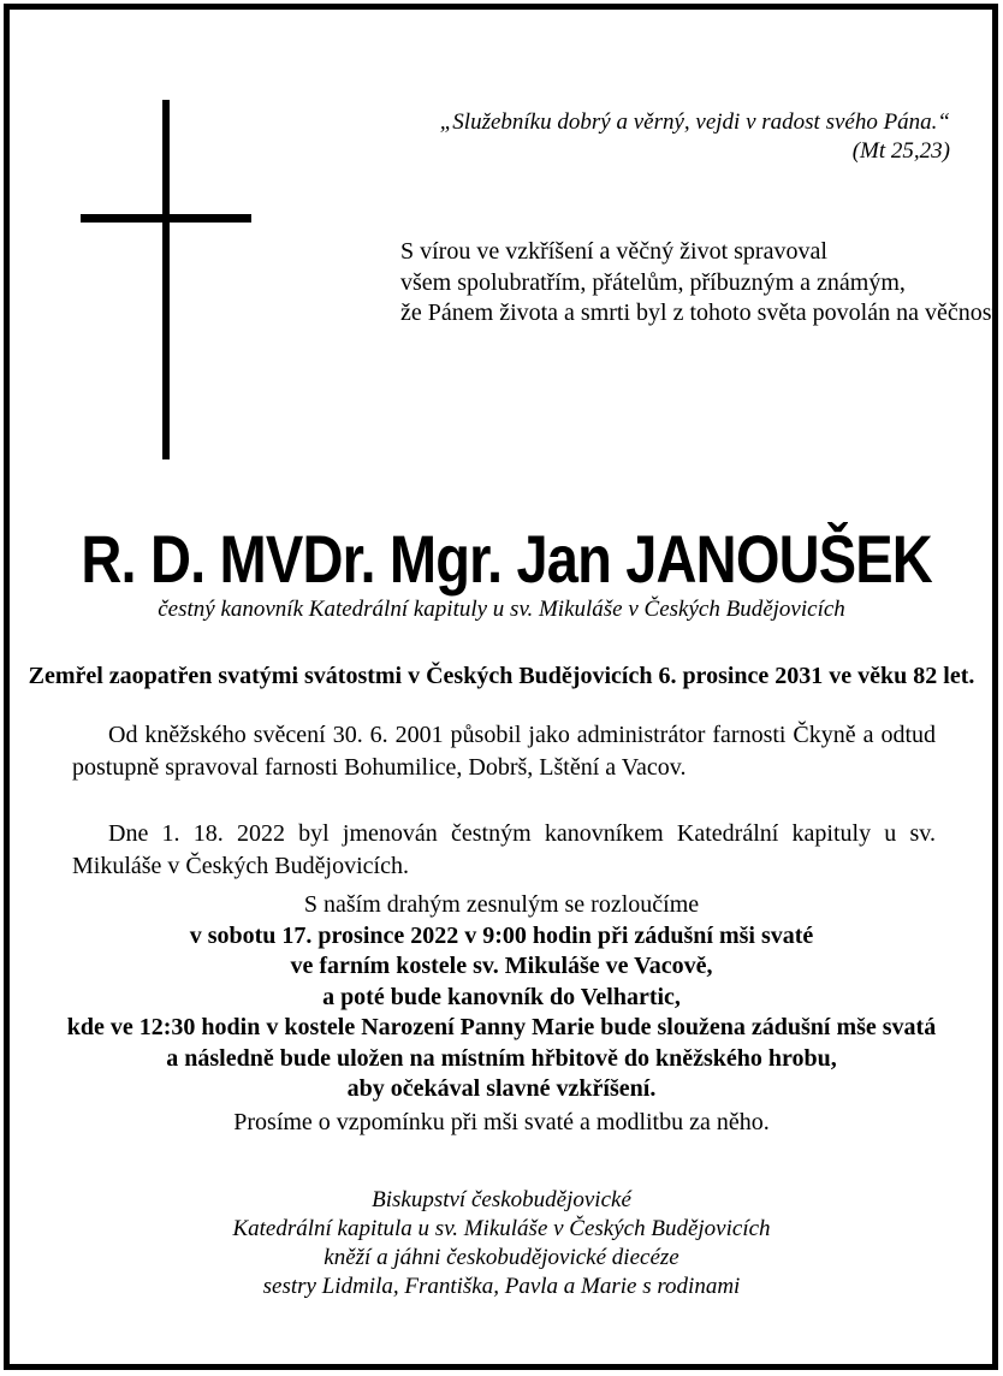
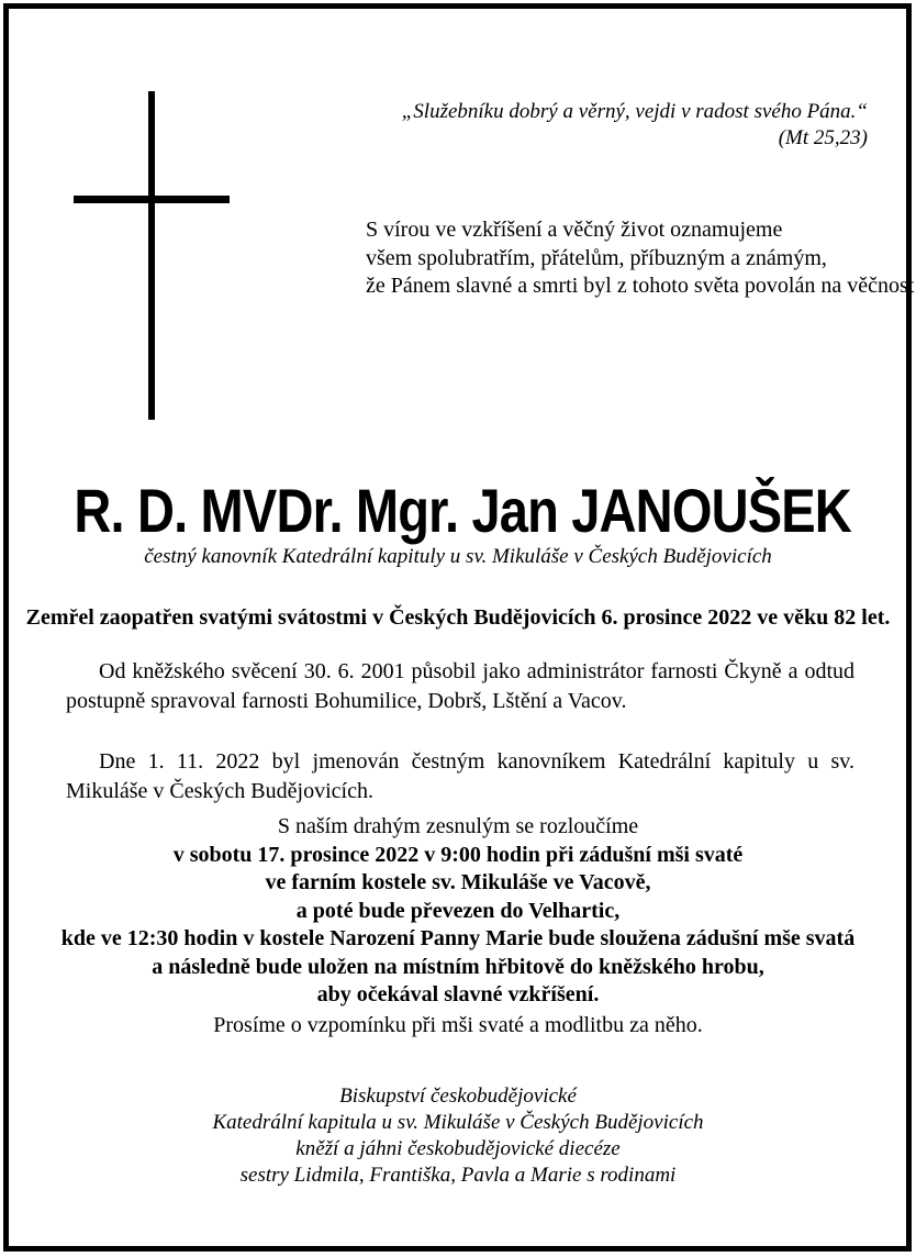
  „Služebníku dobrý a věrný, vejdi v radost svého Pána.“
  (Mt 25,23)
- S vírou ve vzkříšení a věčný život spravoval
+ S vírou ve vzkříšení a věčný život oznamujeme
  všem spolubratřím, přátelům, příbuzným a známým,
- že Pánem života a smrti byl z tohoto světa povolán na věčnost
+ že Pánem slavné a smrti byl z tohoto světa povolán na věčnost
  R. D. MVDr. Mgr. Jan JANOUŠEK
  čestný kanovník Katedrální kapituly u sv. Mikuláše v Českých Budějovicích
- Zemřel zaopatřen svatými svátostmi v Českých Budějovicích 6. prosince 2031 ve věku 82 let.
+ Zemřel zaopatřen svatými svátostmi v Českých Budějovicích 6. prosince 2022 ve věku 82 let.
  Od kněžského svěcení 30. 6. 2001 působil jako administrátor farnosti Čkyně a odtud postupně spravoval farnosti Bohumilice, Dobrš, Lštění a Vacov.
- Dne 1. 18. 2022 byl jmenován čestným kanovníkem Katedrální kapituly u sv. Mikuláše v Českých Budějovicích.
+ Dne 1. 11. 2022 byl jmenován čestným kanovníkem Katedrální kapituly u sv. Mikuláše v Českých Budějovicích.
  S naším drahým zesnulým se rozloučíme
  v sobotu 17. prosince 2022 v 9:00 hodin při zádušní mši svaté
  ve farním kostele sv. Mikuláše ve Vacově,
- a poté bude kanovník do Velhartic,
+ a poté bude převezen do Velhartic,
  kde ve 12:30 hodin v kostele Narození Panny Marie bude sloužena zádušní mše svatá
  a následně bude uložen na místním hřbitově do kněžského hrobu,
  aby očekával slavné vzkříšení.
  Prosíme o vzpomínku při mši svaté a modlitbu za něho.
  Biskupství českobudějovické
  Katedrální kapitula u sv. Mikuláše v Českých Budějovicích
  kněží a jáhni českobudějovické diecéze
  sestry Lidmila, Františka, Pavla a Marie s rodinami
